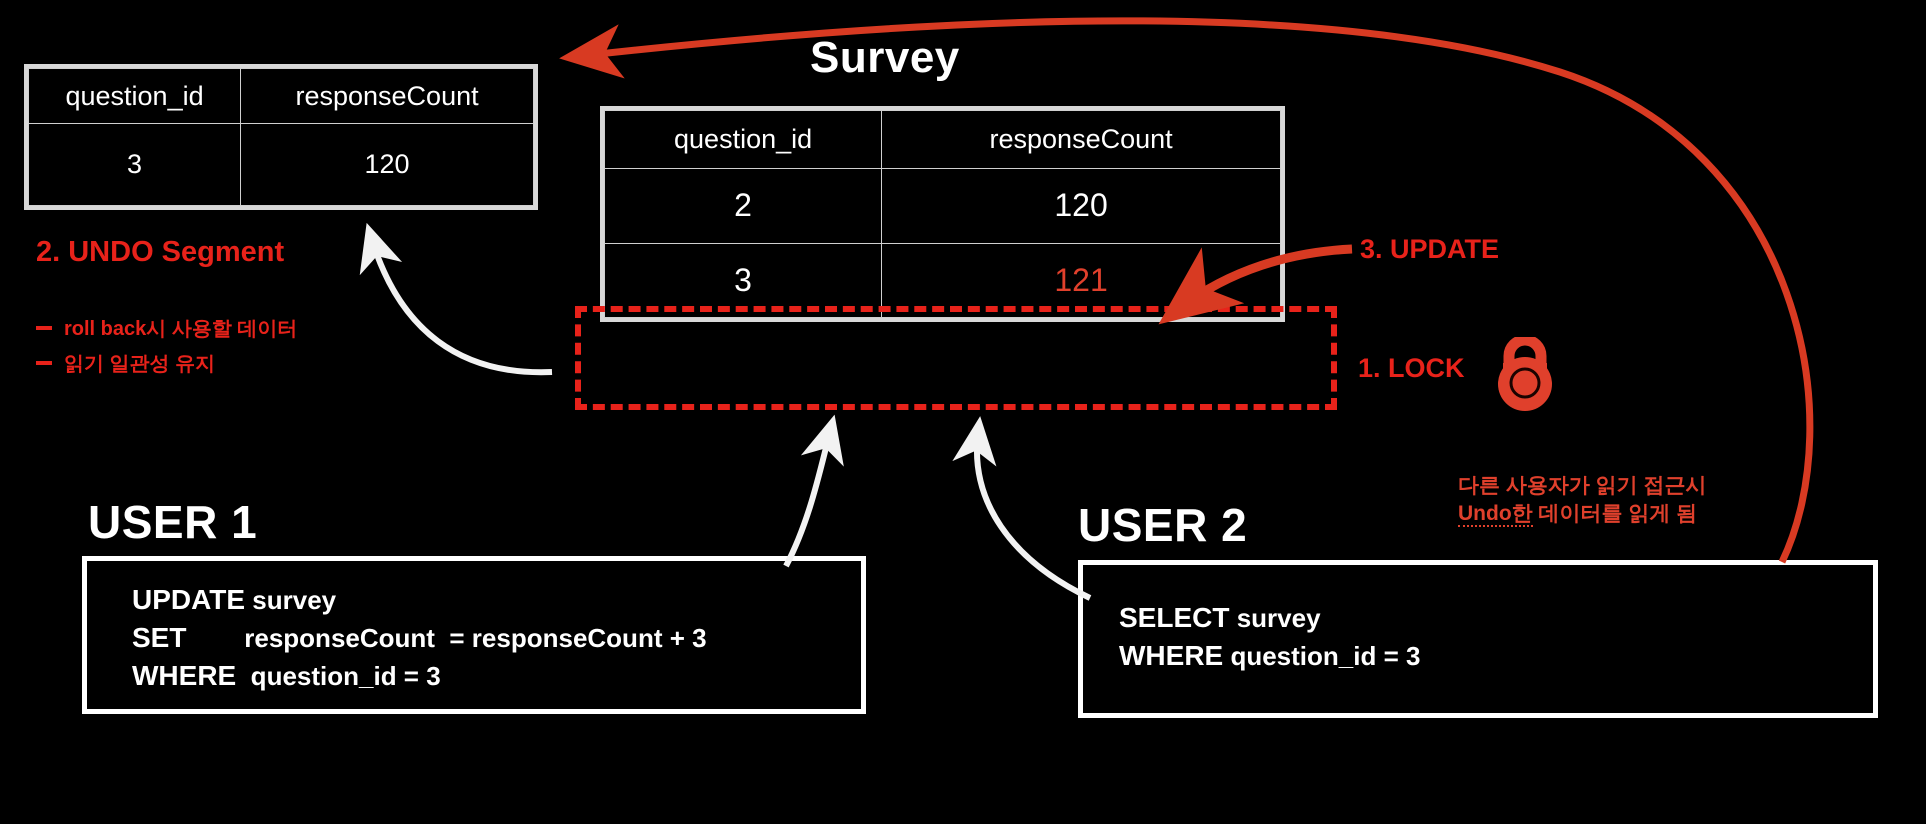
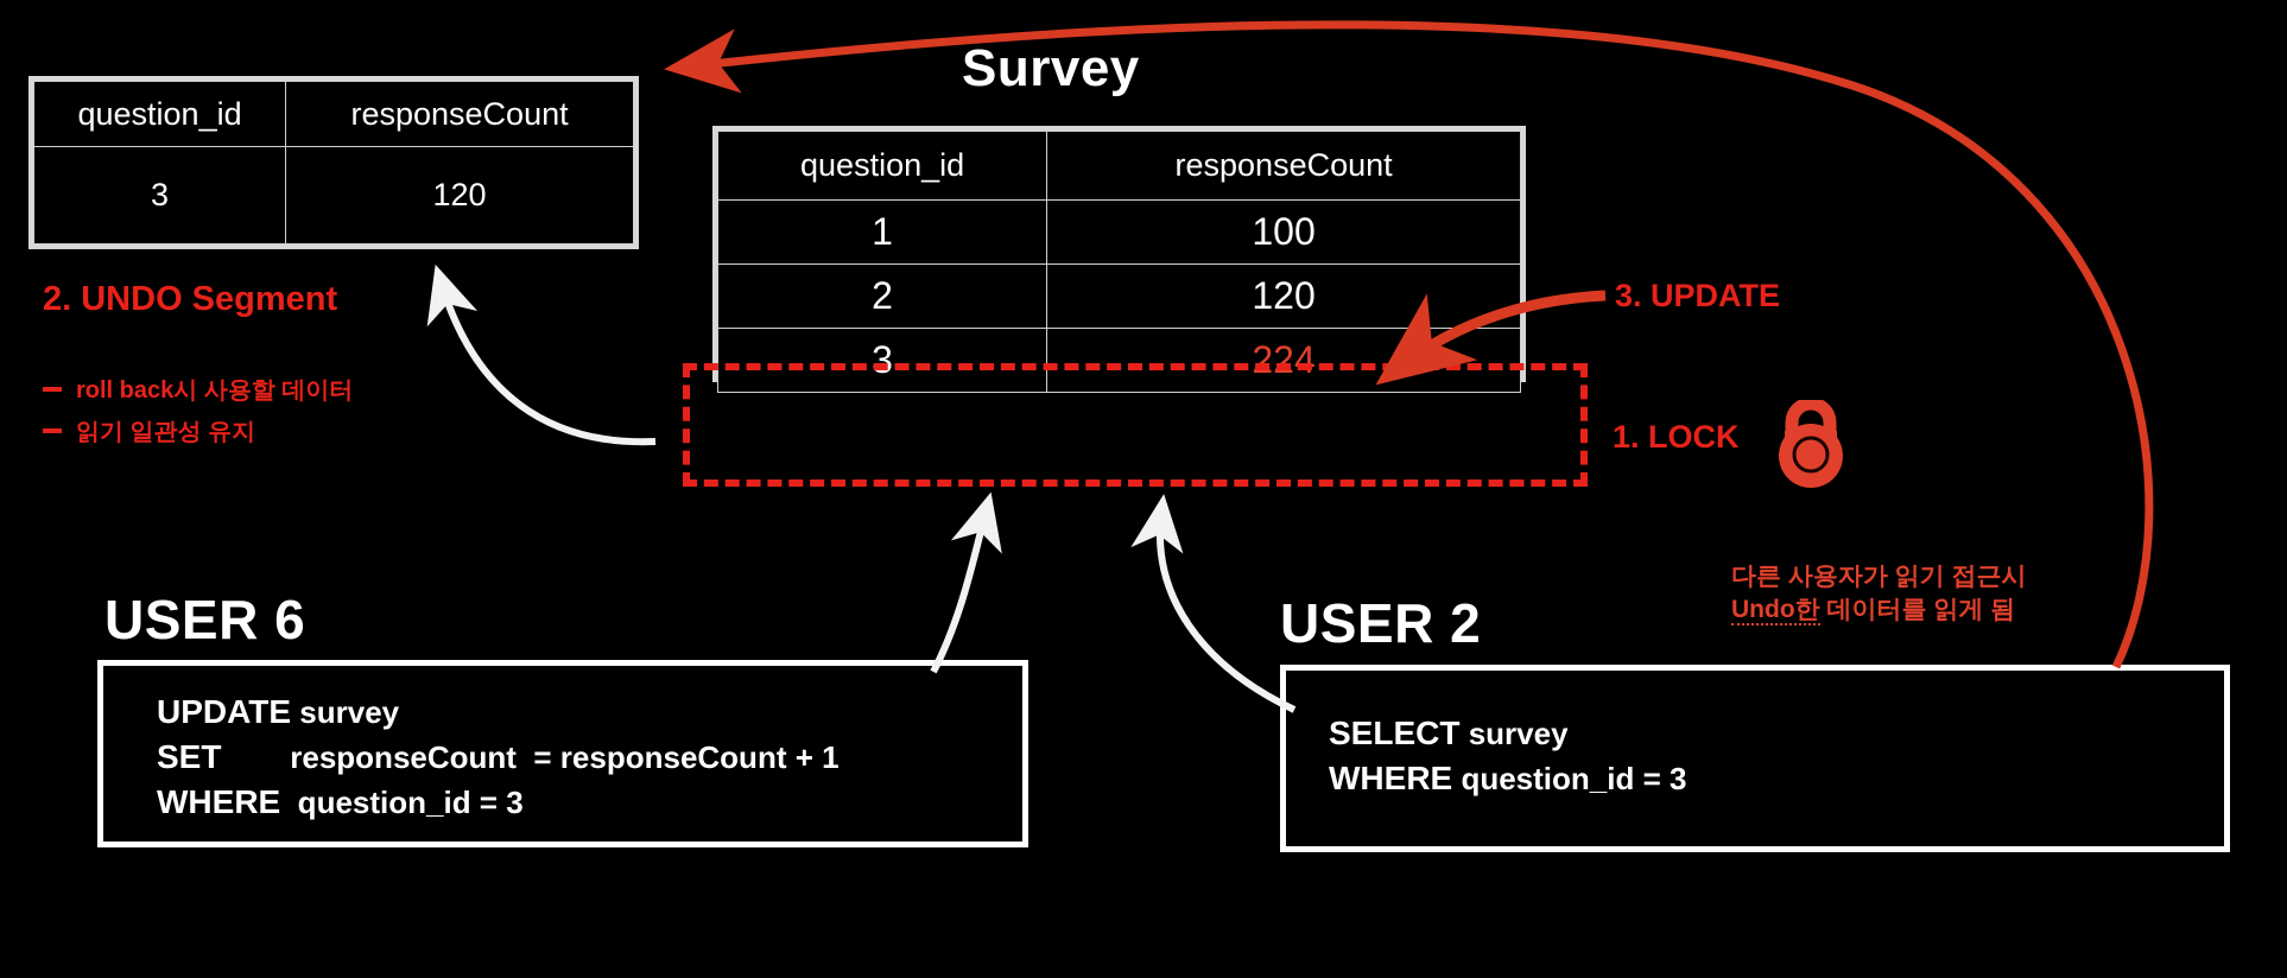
  question_id	responseCount
  3	120
  2. UNDO Segment
  roll back시 사용할 데이터
  읽기 일관성 유지
  Survey
  question_id	responseCount
+ 1	100
  2	120
- 3	121
+ 3	224
  3. UPDATE
  1. LOCK
  다른 사용자가 읽기 접근시
  Undo한 데이터를 읽게 됨
- USER 1
+ USER 6
  UPDATE survey
- SET responseCount = responseCount + 3
+ SET responseCount = responseCount + 1
  WHERE question_id = 3
  USER 2
  SELECT survey
  WHERE question_id = 3
